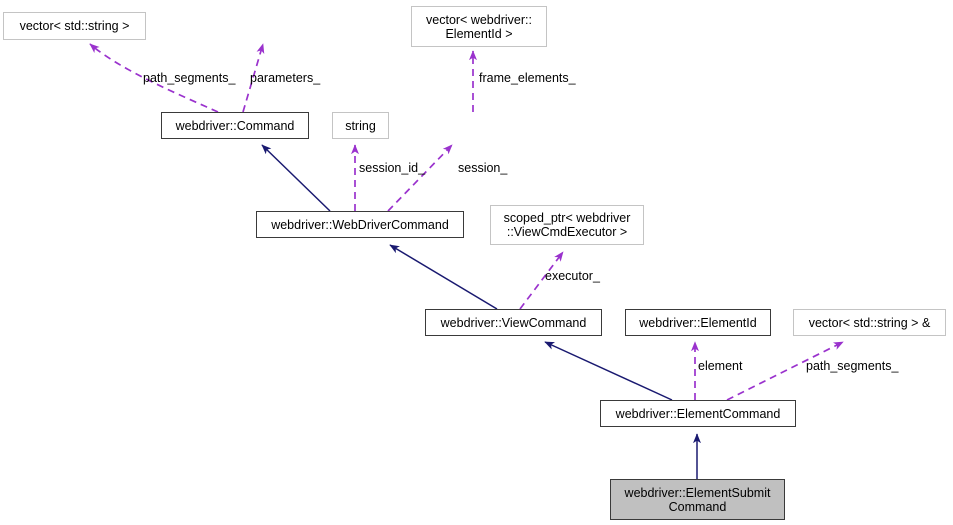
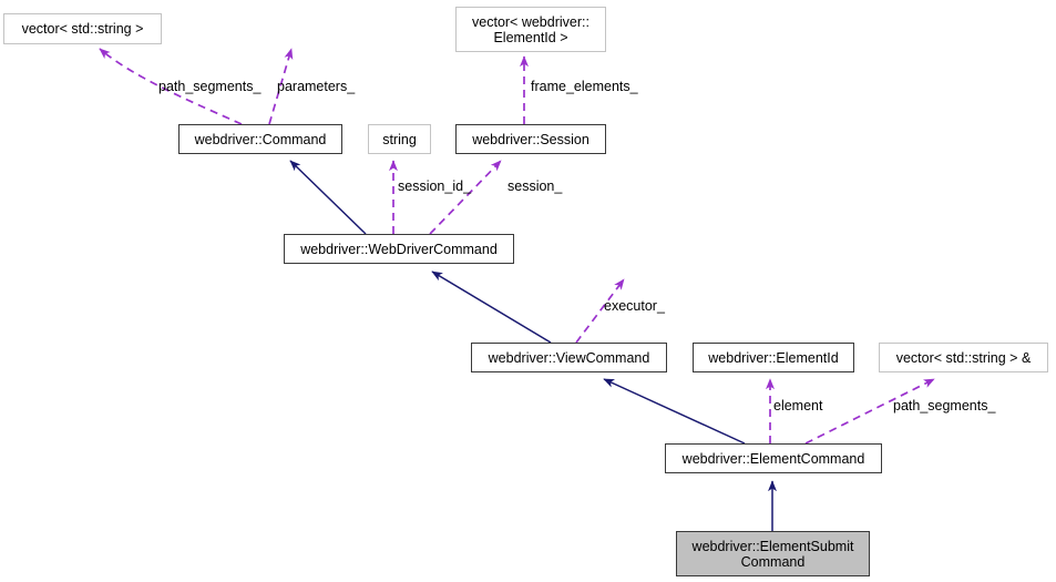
  vector< std::string >
  vector< webdriver::
  ElementId >
  webdriver::Command
  string
+ webdriver::Session
  webdriver::WebDriverCommand
- scoped_ptr< webdriver
- ::ViewCmdExecutor >
  webdriver::ViewCommand
  webdriver::ElementId
  vector< std::string > &
  webdriver::ElementCommand
  webdriver::ElementSubmit
  Command
  path_segments_
  parameters_
  frame_elements_
  session_id_
  session_
  executor_
  element
  path_segments_
